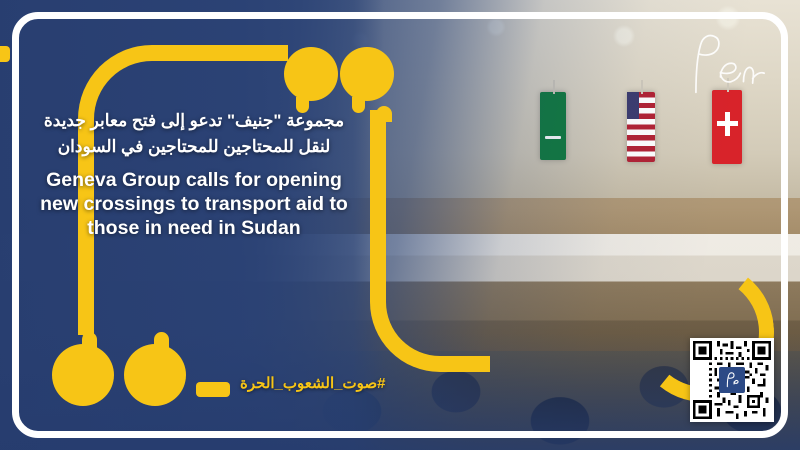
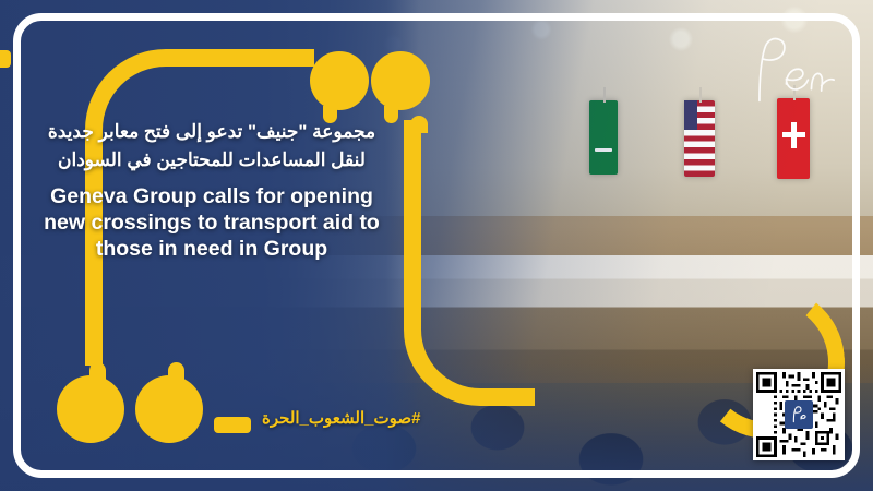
- مجموعة "جنيف" تدعو إلى فتح معابر جديدة لنقل للمحتاجين للمحتاجين في السودان
+ مجموعة "جنيف" تدعو إلى فتح معابر جديدة لنقل المساعدات للمحتاجين في السودان
- Geneva Group calls for opening new crossings to transport aid to those in need in Sudan
+ Geneva Group calls for opening new crossings to transport aid to those in need in Group
  #صوت_الشعوب_الحرة
